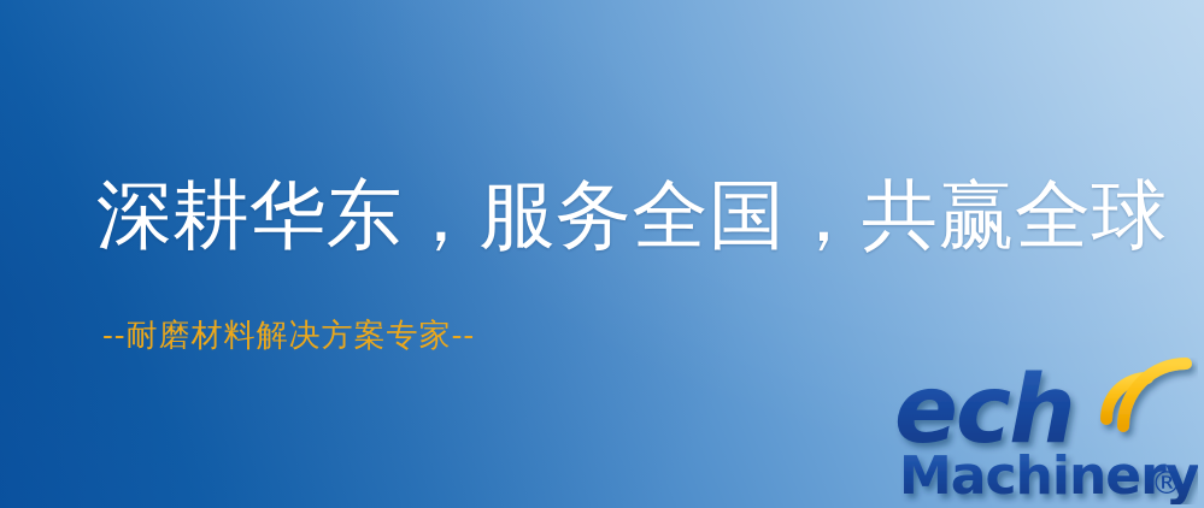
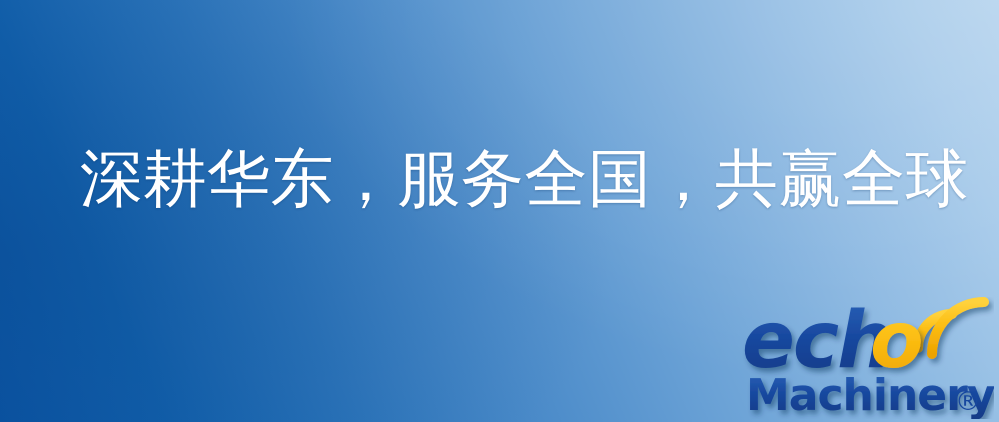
  深耕华东，服务全国，共赢全球
- --耐磨材料解决方案专家--
  ech
+ o
  Machinery
  ®
